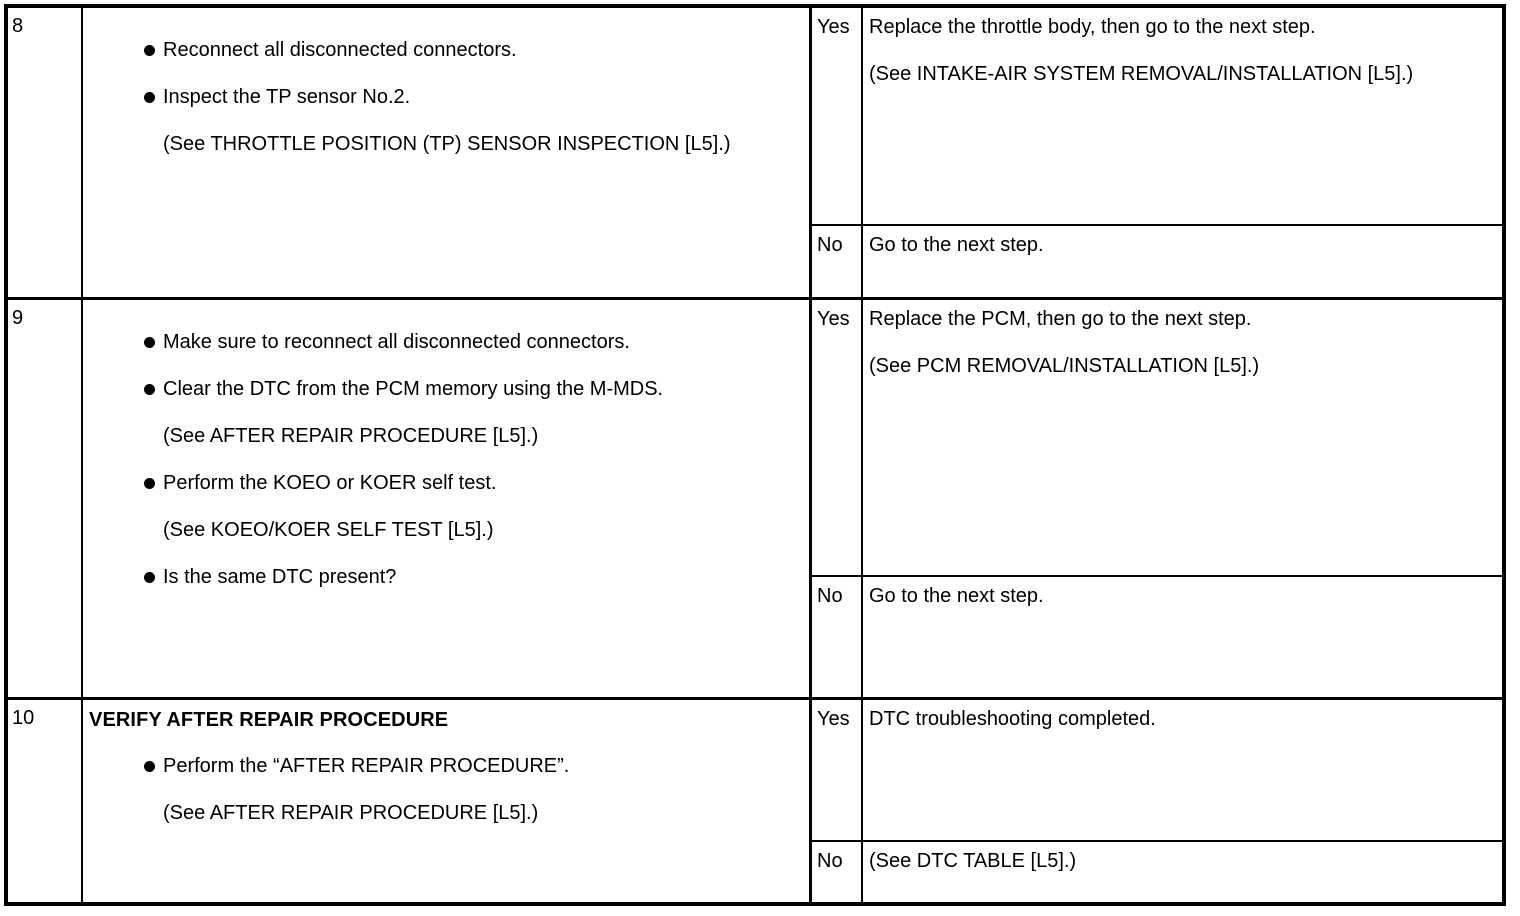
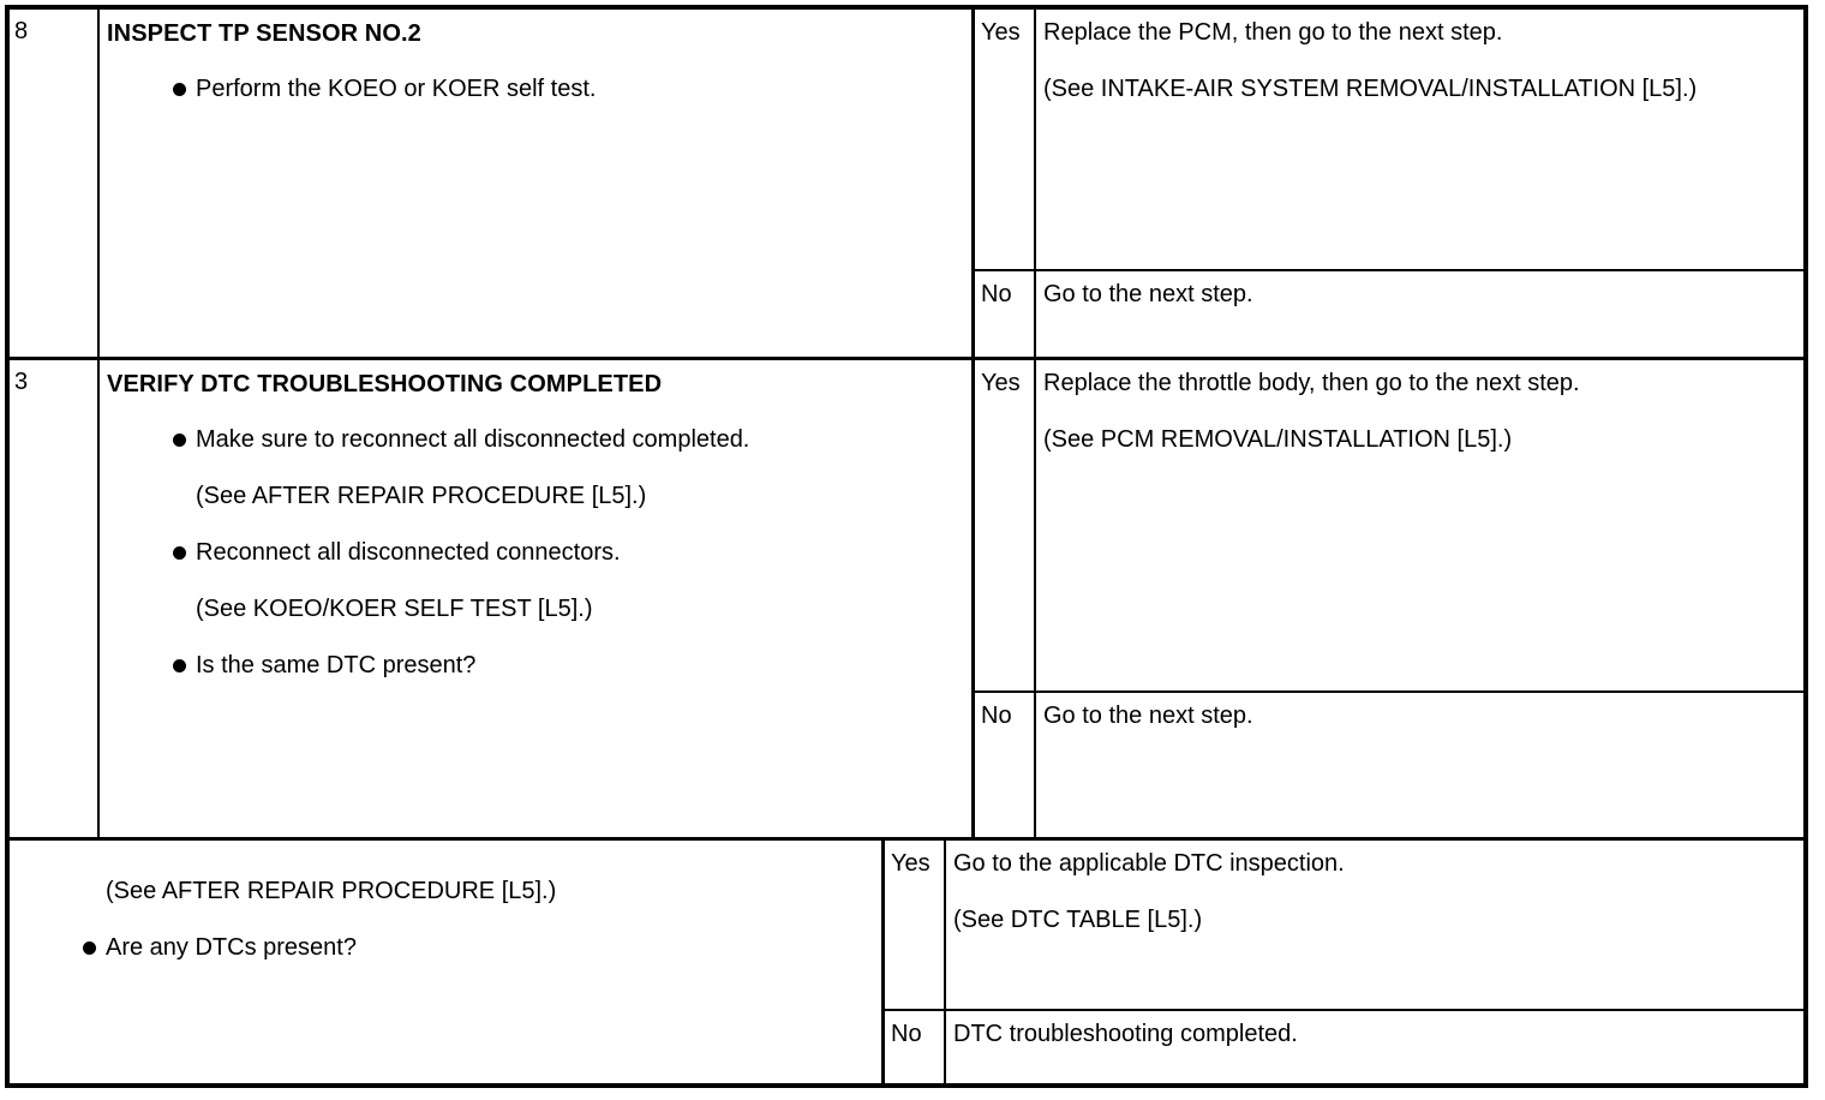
  8
+ INSPECT TP SENSOR NO.2
- Reconnect all disconnected connectors.
+ Perform the KOEO or KOER self test.
- Inspect the TP sensor No.2.
- (See THROTTLE POSITION (TP) SENSOR INSPECTION [L5].)
  Yes
- Replace the throttle body, then go to the next step.
+ Replace the PCM, then go to the next step.
  (See INTAKE-AIR SYSTEM REMOVAL/INSTALLATION [L5].)
  No
  Go to the next step.
- 9
+ 3
+ VERIFY DTC TROUBLESHOOTING COMPLETED
- Make sure to reconnect all disconnected connectors.
+ Make sure to reconnect all disconnected completed.
- Clear the DTC from the PCM memory using the M-MDS.
  (See AFTER REPAIR PROCEDURE [L5].)
- Perform the KOEO or KOER self test.
+ Reconnect all disconnected connectors.
  (See KOEO/KOER SELF TEST [L5].)
  Is the same DTC present?
  Yes
- Replace the PCM, then go to the next step.
+ Replace the throttle body, then go to the next step.
  (See PCM REMOVAL/INSTALLATION [L5].)
  No
  Go to the next step.
- 10
- VERIFY AFTER REPAIR PROCEDURE
- Perform the “AFTER REPAIR PROCEDURE”.
  (See AFTER REPAIR PROCEDURE [L5].)
+ Are any DTCs present?
  Yes
+ Go to the applicable DTC inspection.
- DTC troubleshooting completed.
+ (See DTC TABLE [L5].)
  No
- (See DTC TABLE [L5].)
+ DTC troubleshooting completed.
